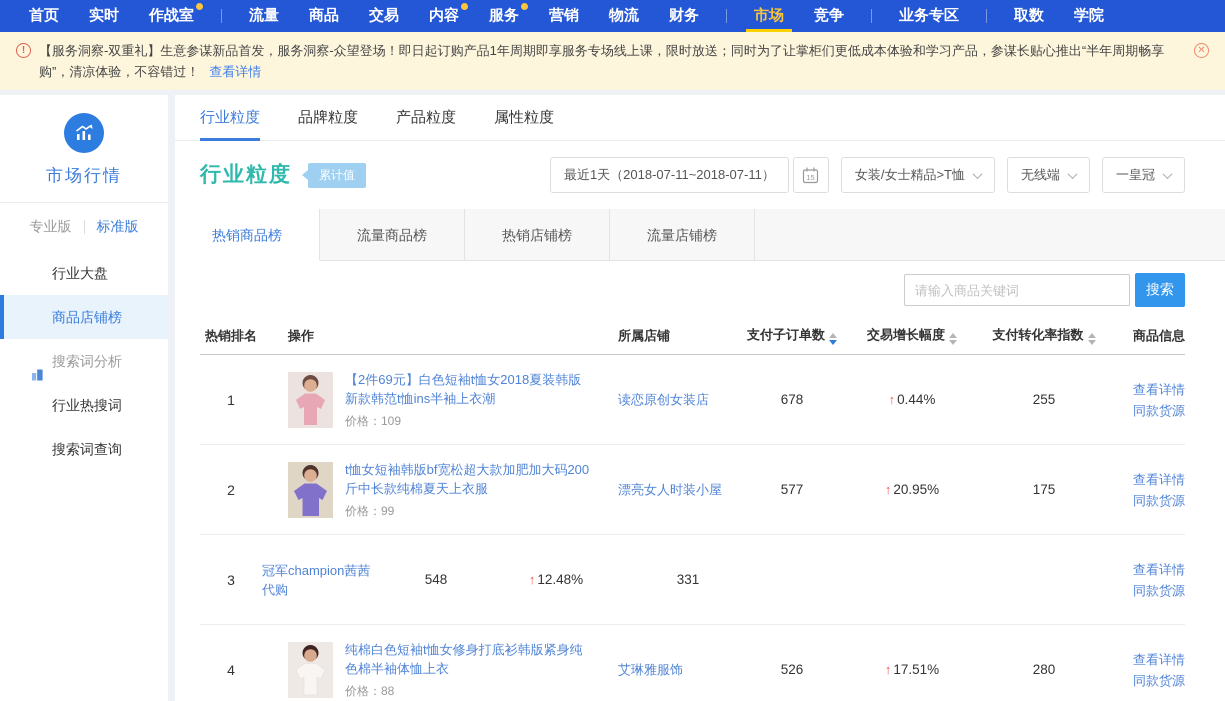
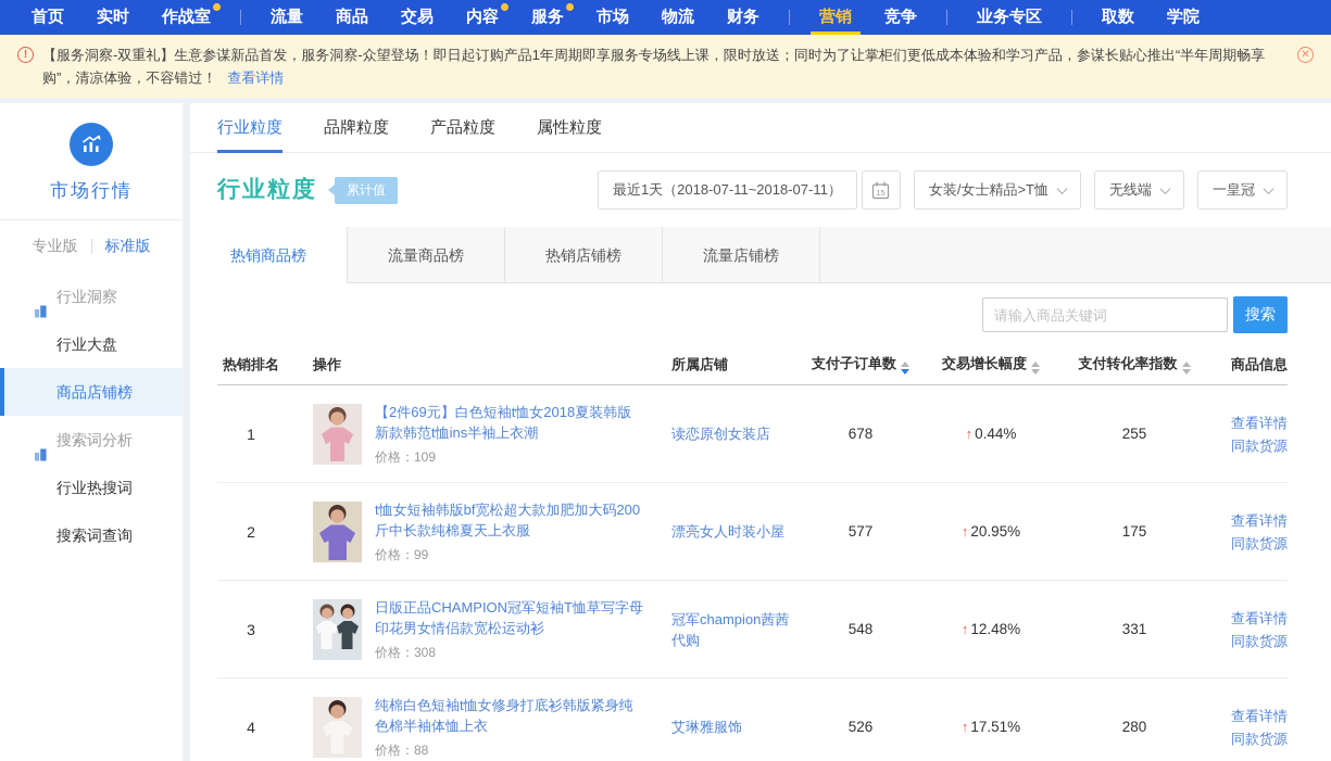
  首页
  实时
  作战室
  流量
  商品
  交易
  内容
  服务
- 营销
+ 市场
  物流
  财务
- 市场
+ 营销
  竞争
  业务专区
  取数
  学院
  !
  【服务洞察-双重礼】生意参谋新品首发，服务洞察-众望登场！即日起订购产品1年周期即享服务专场线上课，限时放送；同时为了让掌柜们更低成本体验和学习产品，参谋长贴心推出“半年周期畅享购”，清凉体验，不容错过！ 查看详情
  ✕
  市场行情
  专业版
  标准版
+ 行业洞察
  行业大盘
  商品店铺榜
  搜索词分析
  行业热搜词
  搜索词查询
  行业粒度
  品牌粒度
  产品粒度
  属性粒度
  行业粒度
  累计值
  最近1天（2018-07-11~2018-07-11）
  15
  女装/女士精品>T恤
  无线端
  一皇冠
  热销商品榜
  流量商品榜
  热销店铺榜
  流量店铺榜
  请输入商品关键词
  搜索
  热销排名
  操作
  所属店铺
  支付子订单数
  交易增长幅度
  支付转化率指数
  商品信息
  1
  【2件69元】白色短袖t恤女2018夏装韩版新款韩范t恤ins半袖上衣潮
  价格：109
  读恋原创女装店
  678
  ↑ 0.44%
  255
  查看详情
  同款货源
  2
  t恤女短袖韩版bf宽松超大款加肥加大码200斤中长款纯棉夏天上衣服
  价格：99
  漂亮女人时装小屋
  577
  ↑ 20.95%
  175
  查看详情
  同款货源
  3
+ 日版正品CHAMPION冠军短袖T恤草写字母印花男女情侣款宽松运动衫
+ 价格：308
  冠军champion茜茜代购
  548
  ↑ 12.48%
  331
  查看详情
  同款货源
  4
  纯棉白色短袖t恤女修身打底衫韩版紧身纯色棉半袖体恤上衣
  价格：88
  艾琳雅服饰
  526
  ↑ 17.51%
  280
  查看详情
  同款货源
